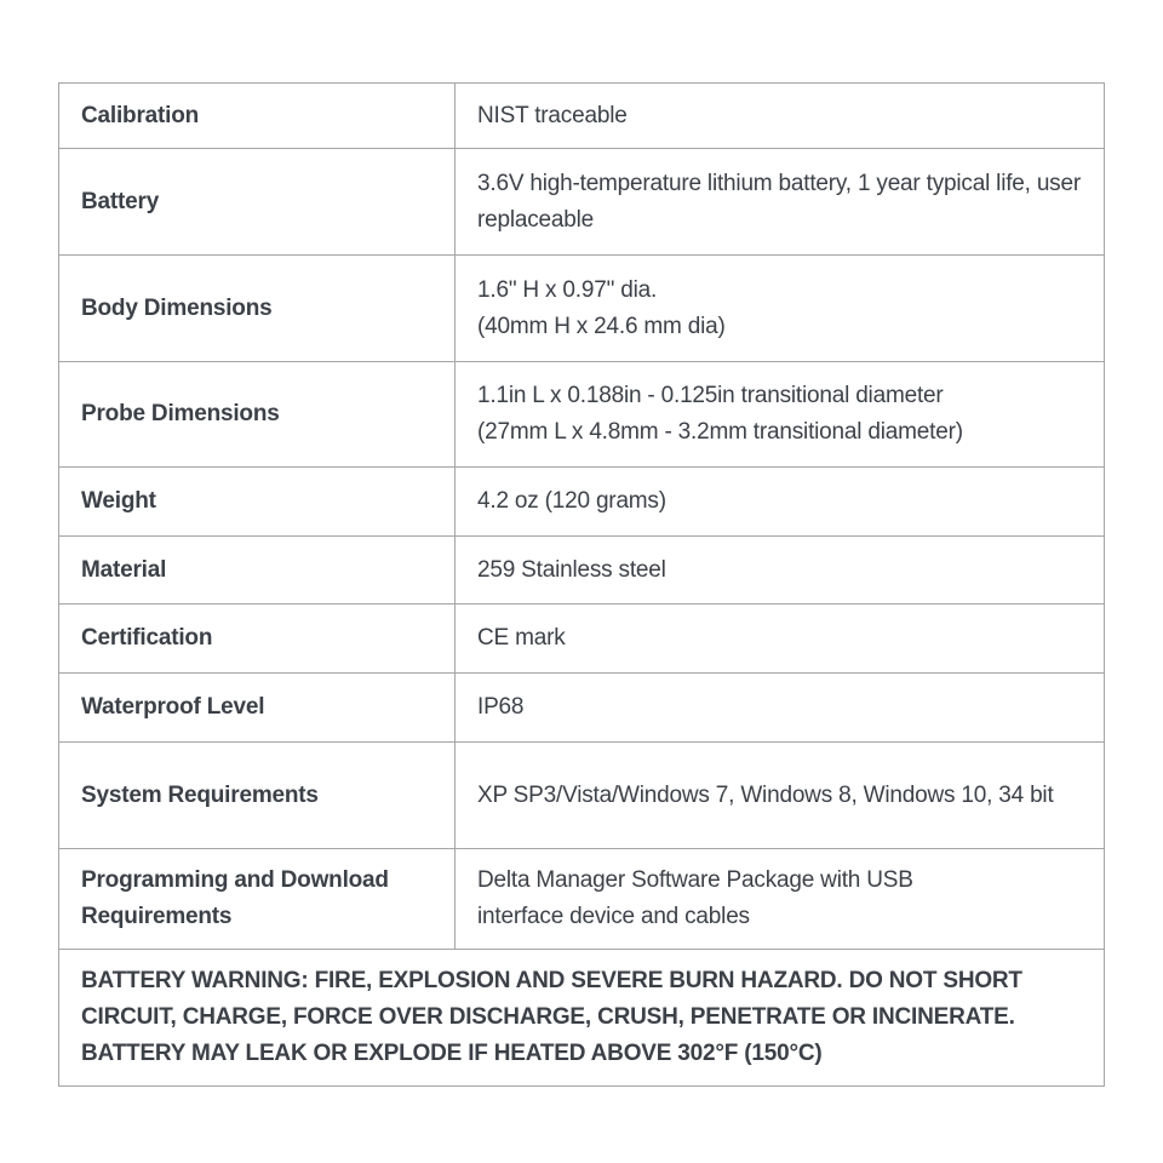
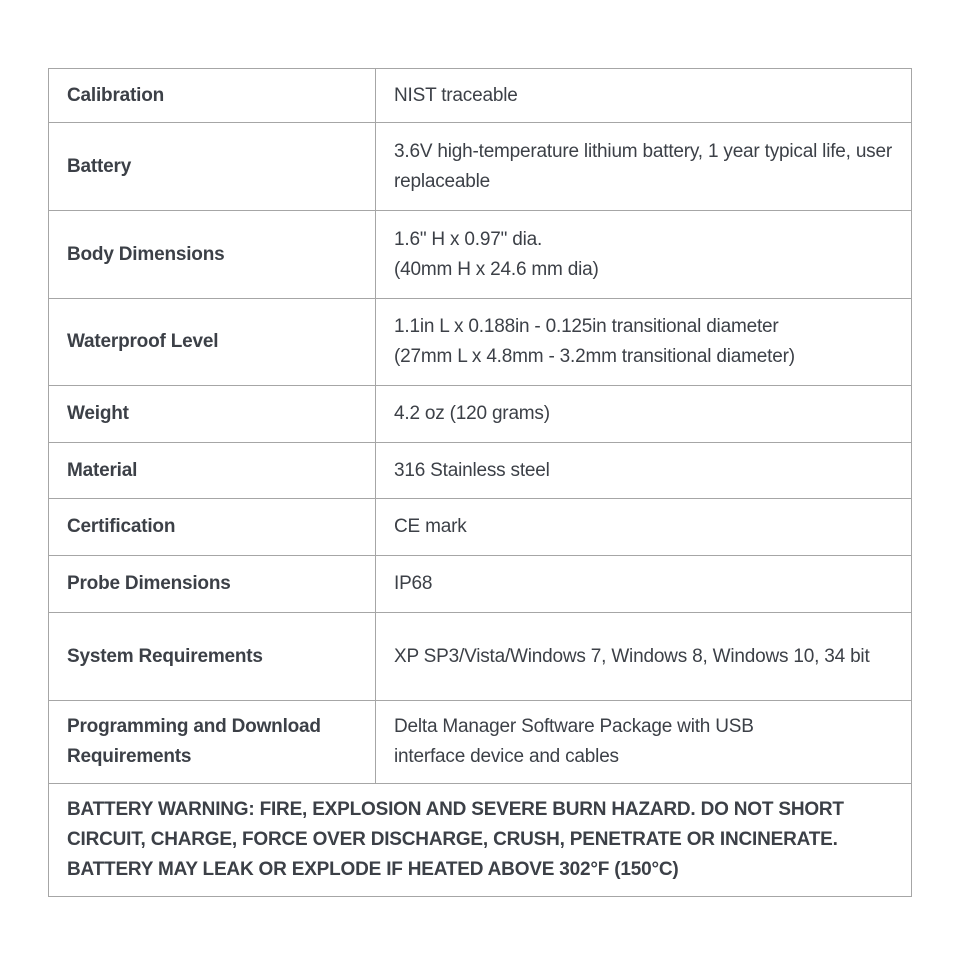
  Calibration	NIST traceable
  Battery	3.6V high-temperature lithium battery, 1 year typical life, user replaceable
  Body Dimensions	1.6" H x 0.97" dia. (40mm H x 24.6 mm dia)
- Probe Dimensions	1.1in L x 0.188in - 0.125in transitional diameter (27mm L x 4.8mm - 3.2mm transitional diameter)
+ Waterproof Level	1.1in L x 0.188in - 0.125in transitional diameter (27mm L x 4.8mm - 3.2mm transitional diameter)
  Weight	4.2 oz (120 grams)
- Material	259 Stainless steel
+ Material	316 Stainless steel
  Certification	CE mark
- Waterproof Level	IP68
+ Probe Dimensions	IP68
  System Requirements	XP SP3/Vista/Windows 7, Windows 8, Windows 10, 34 bit
  Programming and Download Requirements	Delta Manager Software Package with USB interface device and cables
  BATTERY WARNING: FIRE, EXPLOSION AND SEVERE BURN HAZARD. DO NOT SHORT CIRCUIT, CHARGE, FORCE OVER DISCHARGE, CRUSH, PENETRATE OR INCINERATE. BATTERY MAY LEAK OR EXPLODE IF HEATED ABOVE 302°F (150°C)
